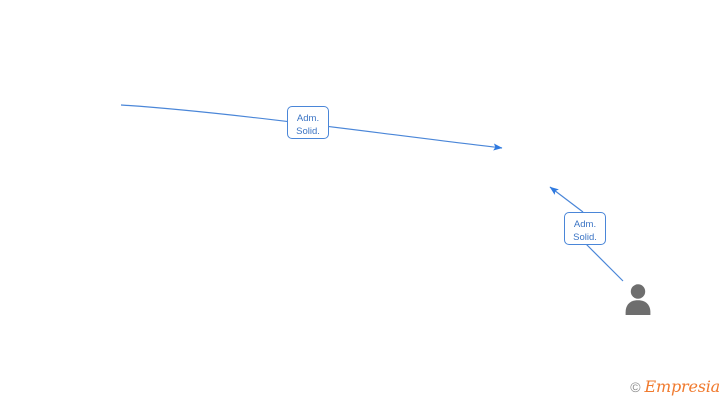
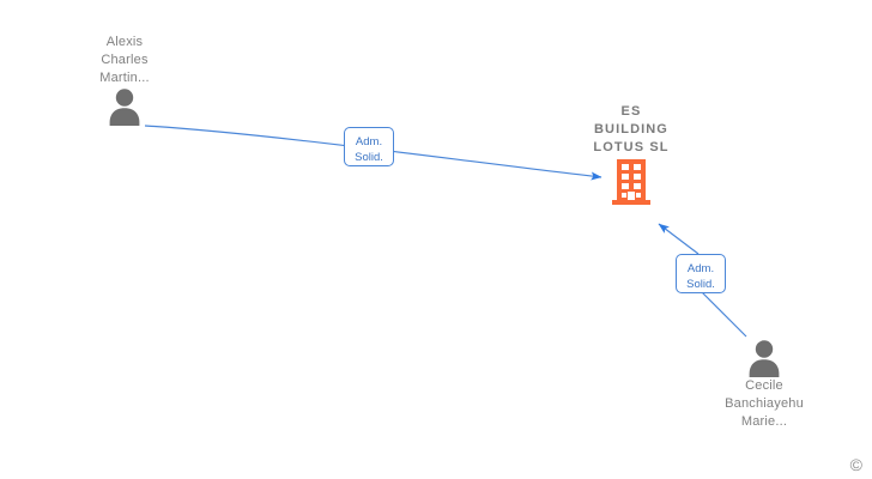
+ Alexis
+ Charles
+ Martin...
+ ES
+ BUILDING
+ LOTUS SL
+ Cecile
+ Banchiayehu
+ Marie...
  Adm.
  Solid.
  Adm.
  Solid.
  ©
- Empresia
